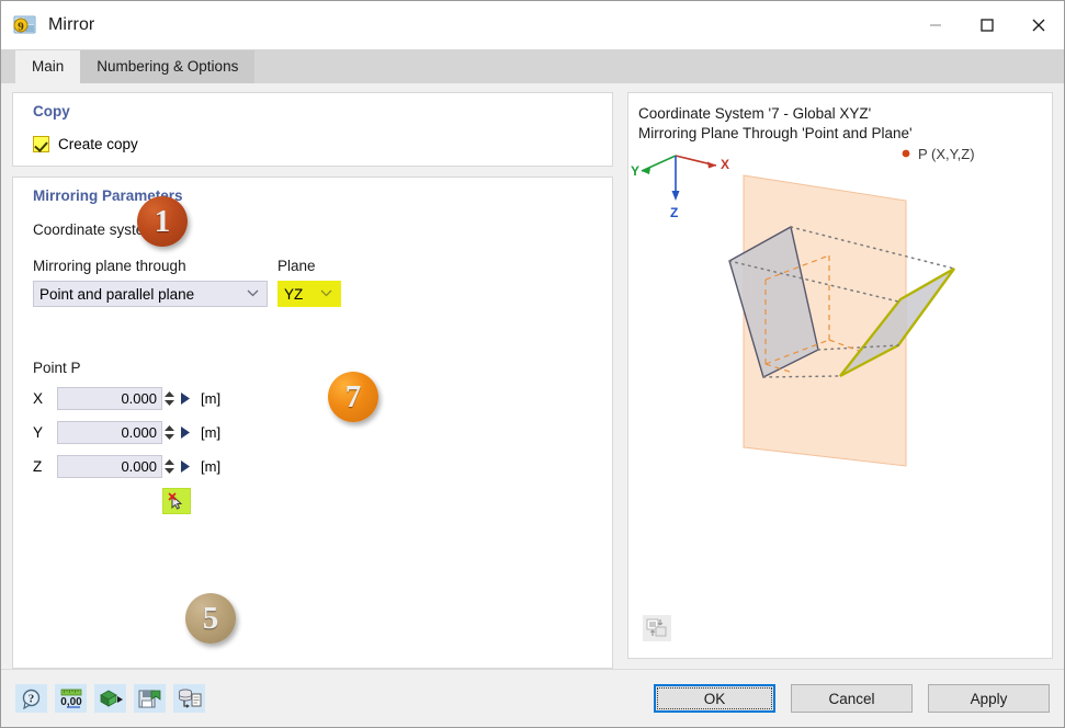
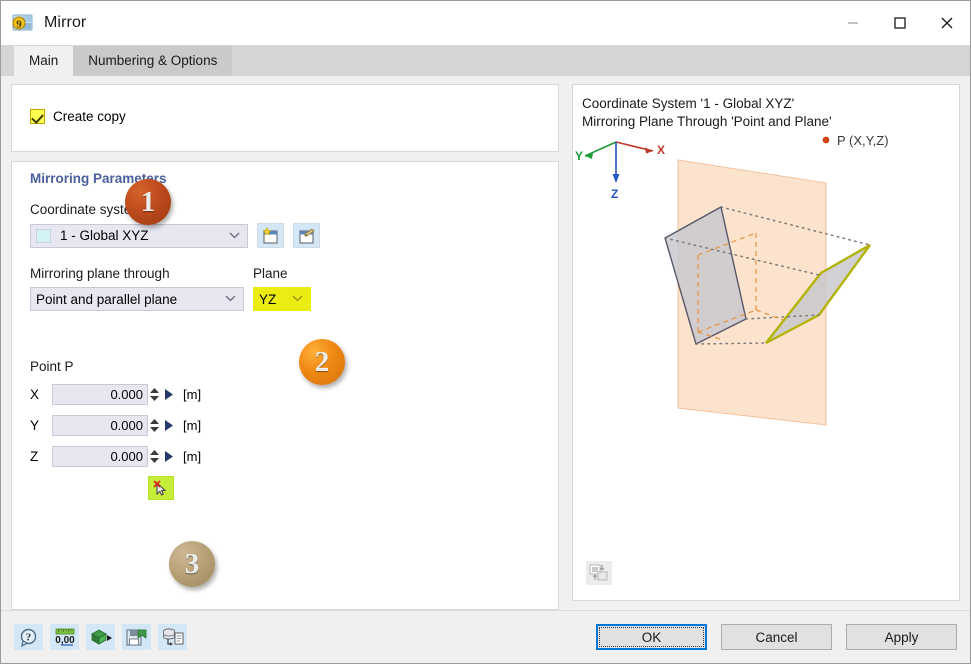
  9
  Mirror
  Main
  Numbering & Options
- Copy
  Create copy
  Mirroring Paramers
  Coordinate syst
+ 1 - Global XYZ
  Mirroring plane through
  Plane
  Point and parallel plane
  YZ
  Point P
  X
  0.000
  [m]
  Y
  0.000
  [m]
  Z
  0.000
  [m]
- Coordinate System '7 - Global XYZ'
+ Coordinate System '1 - Global XYZ'
  Mirroring Plane Through 'Point and Plane'
  X
  Y
  Z
  P (X,Y,Z)
  1
- 7
+ 2
- 5
+ 3
  ?
  0,00
  OK
  Cancel
  Apply
